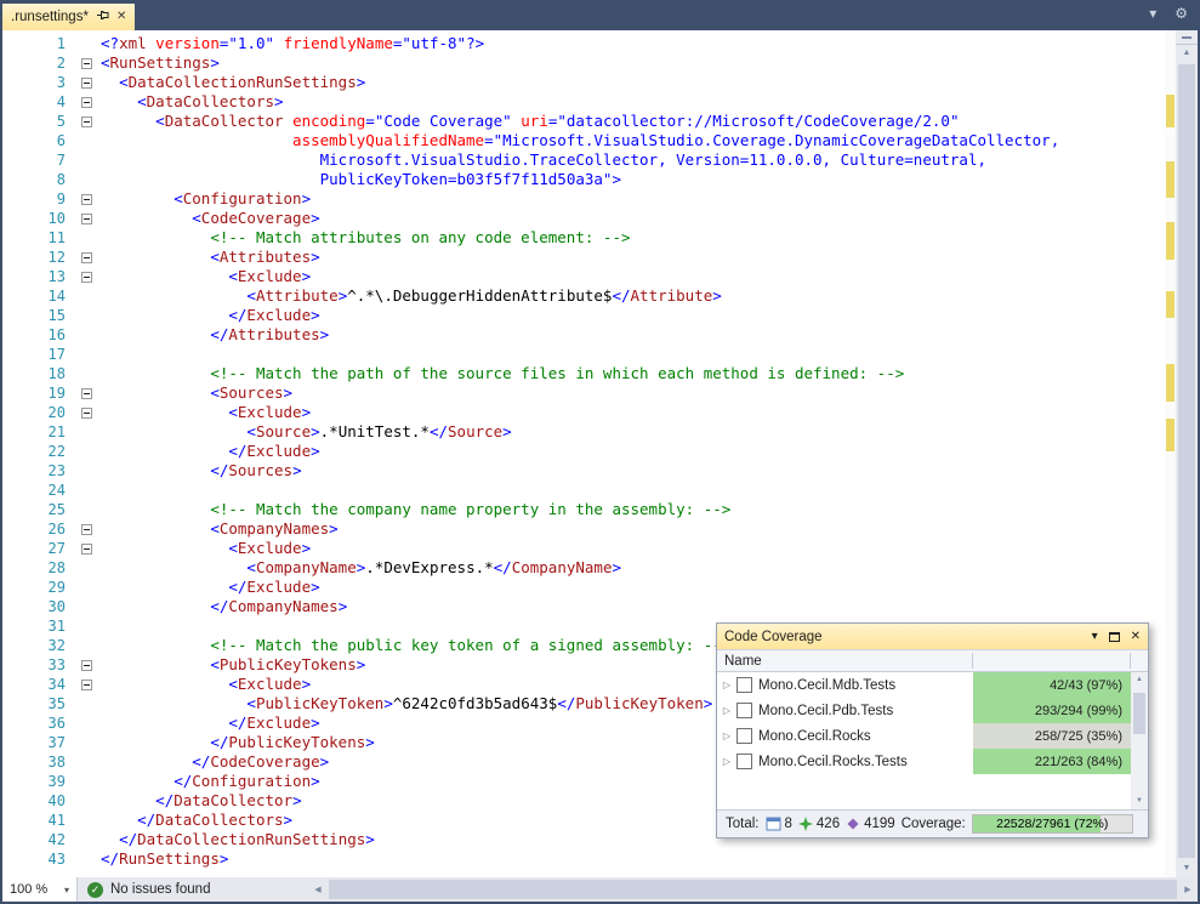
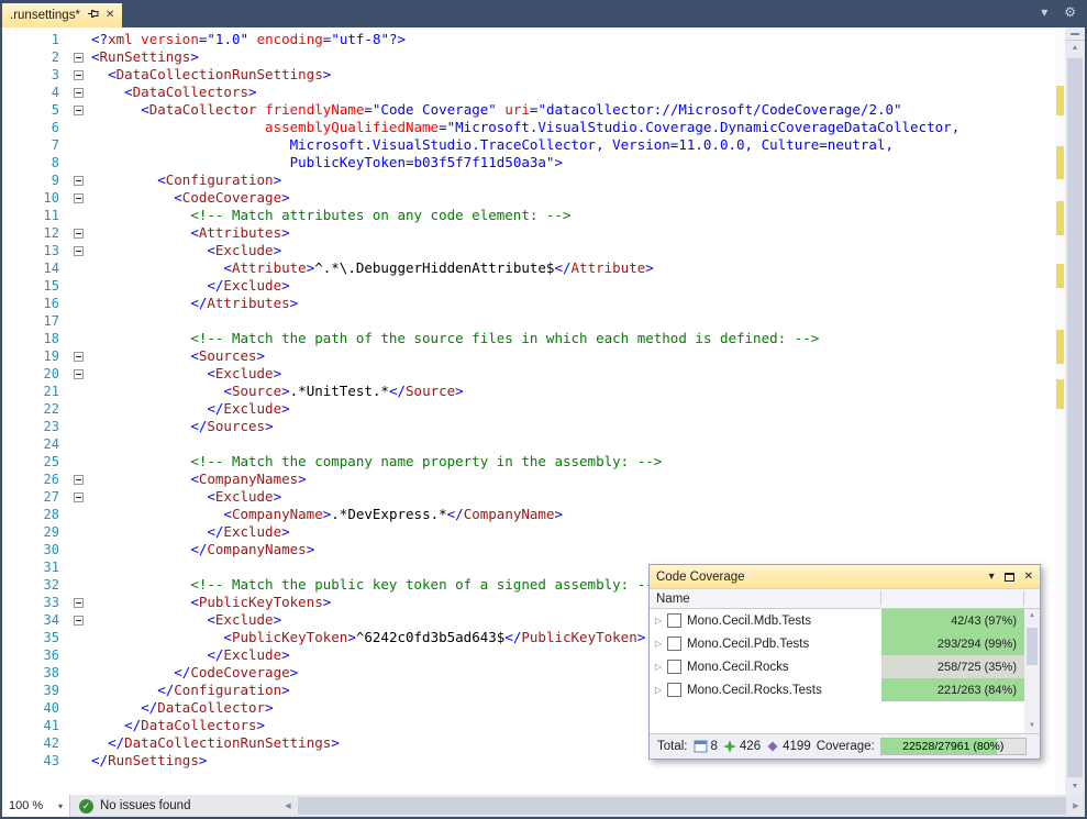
  .runsettings*
  ✕
  ▾
  ⚙
  1
- <?xml version="1.0" friendlyName="utf-8"?>
+ <?xml version="1.0" encoding="utf-8"?>
  2
  <RunSettings>
  3
  <DataCollectionRunSettings>
  4
  <DataCollectors>
  5
- <DataCollector encoding="Code Coverage" uri="datacollector://Microsoft/CodeCoverage/2.0"
+ <DataCollector friendlyName="Code Coverage" uri="datacollector://Microsoft/CodeCoverage/2.0"
  6
  assemblyQualifiedName="Microsoft.VisualStudio.Coverage.DynamicCoverageDataCollector,
  7
  Microsoft.VisualStudio.TraceCollector, Version=11.0.0.0, Culture=neutral,
  8
  PublicKeyToken=b03f5f7f11d50a3a">
  9
  <Configuration>
  10
  <CodeCoverage>
  11
  <!-- Match attributes on any code element: -->
  12
  <Attributes>
  13
  <Exclude>
  14
  <Attribute>^.*\.DebuggerHiddenAttribute$</Attribute>
  15
  </Exclude>
  16
  </Attributes>
  17
  18
  <!-- Match the path of the source files in which each method is defined: -->
  19
  <Sources>
  20
  <Exclude>
  21
  <Source>.*UnitTest.*</Source>
  22
  </Exclude>
  23
  </Sources>
  24
  25
  <!-- Match the company name property in the assembly: -->
  26
  <CompanyNames>
  27
  <Exclude>
  28
  <CompanyName>.*DevExpress.*</CompanyName>
  29
  </Exclude>
  30
  </CompanyNames>
  31
  32
  <!-- Match the public key token of a signed assembly: -
  33
  <PublicKeyTokens>
  34
  <Exclude>
  35
  <PublicKeyToken>^6242c0fd3b5ad643$</PublicKeyToken>
  36
  </Exclude>
- 37
- </PublicKeyTokens>
  38
  </CodeCoverage>
  39
  </Configuration>
  40
  </DataCollector>
  41
  </DataCollectors>
  42
  </DataCollectionRunSettings>
  43
  </RunSettings>
  Code Coverage
  ▾
  ✕
  Name
  ▷
  Mono.Cecil.Mdb.Tests
  42/43 (97%)
  ▷
  Mono.Cecil.Pdb.Tests
  293/294 (99%)
  ▷
  Mono.Cecil.Rocks
  258/725 (35%)
  ▷
  Mono.Cecil.Rocks.Tests
  221/263 (84%)
  Total:
  8
  426
  4199
  Coverage:
- 22528/27961 (72%)
+ 22528/27961 (80%)
  100 %
  ▾
  ✓
  No issues found
